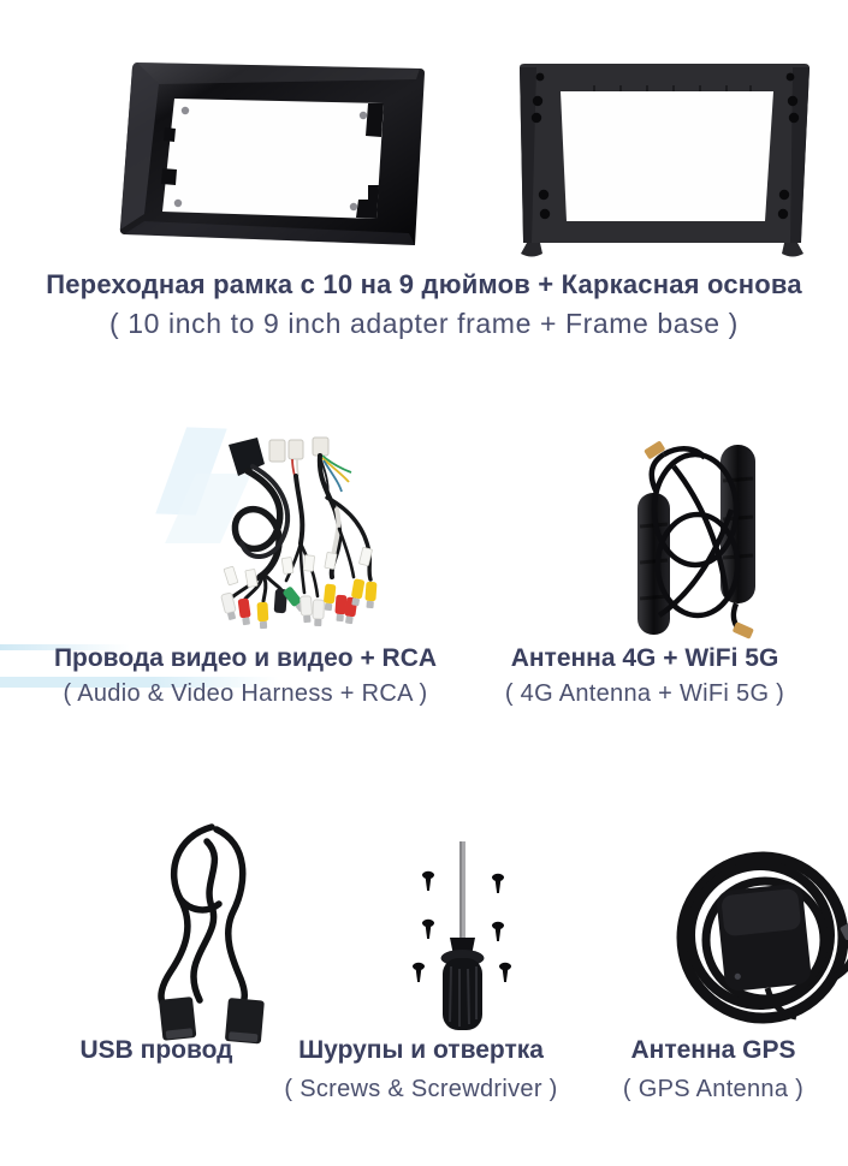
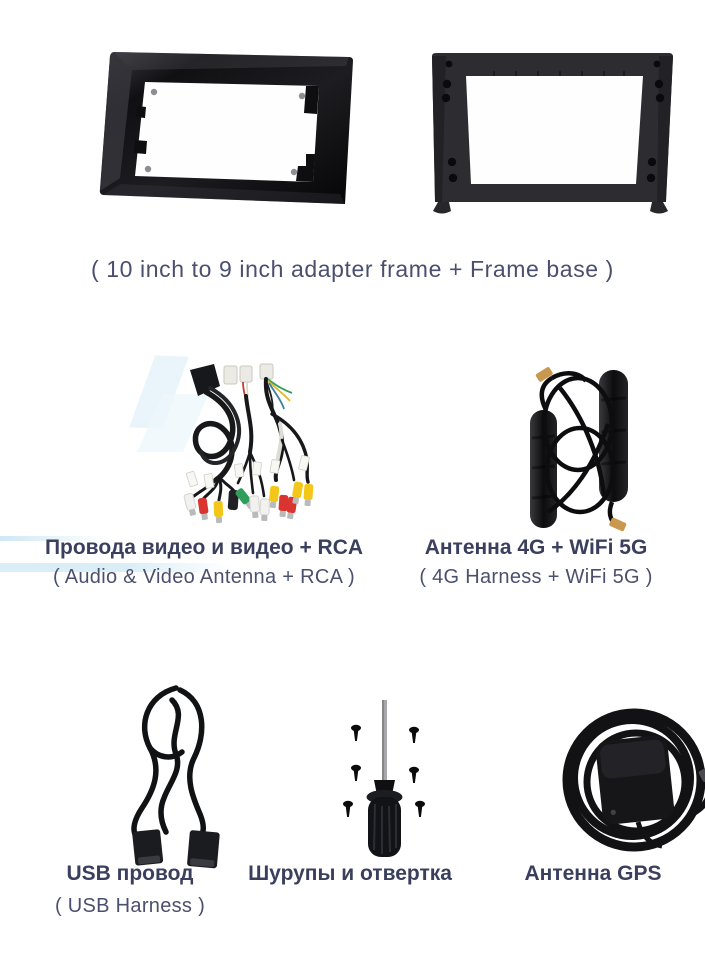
- Переходная рамка с 10 на 9 дюймов + Каркасная основа
  ( 10 inch to 9 inch adapter frame + Frame base )
  Провода видео и видео + RCA
- ( Audio & Video Harness + RCA )
+ ( Audio & Video Antenna + RCA )
  Антенна 4G + WiFi 5G
- ( 4G Antenna + WiFi 5G )
+ ( 4G Harness + WiFi 5G )
  USB провод
+ ( USB Harness )
  Шурупы и отвертка
- ( Screws & Screwdriver )
  Антенна GPS
- ( GPS Antenna )
